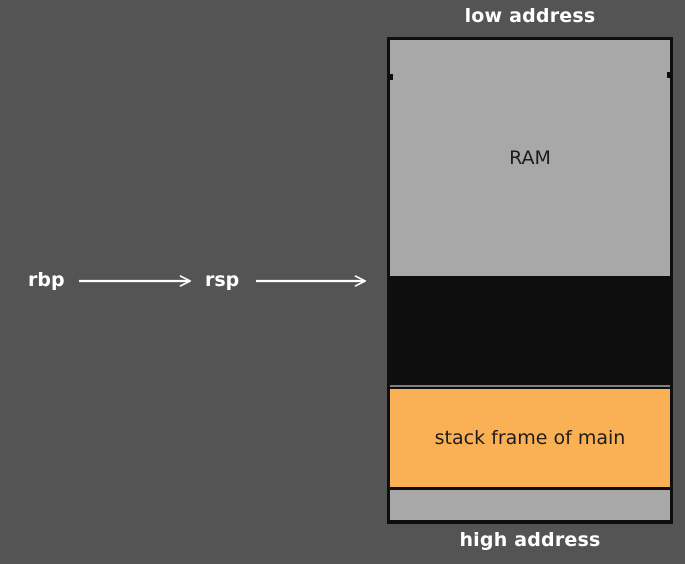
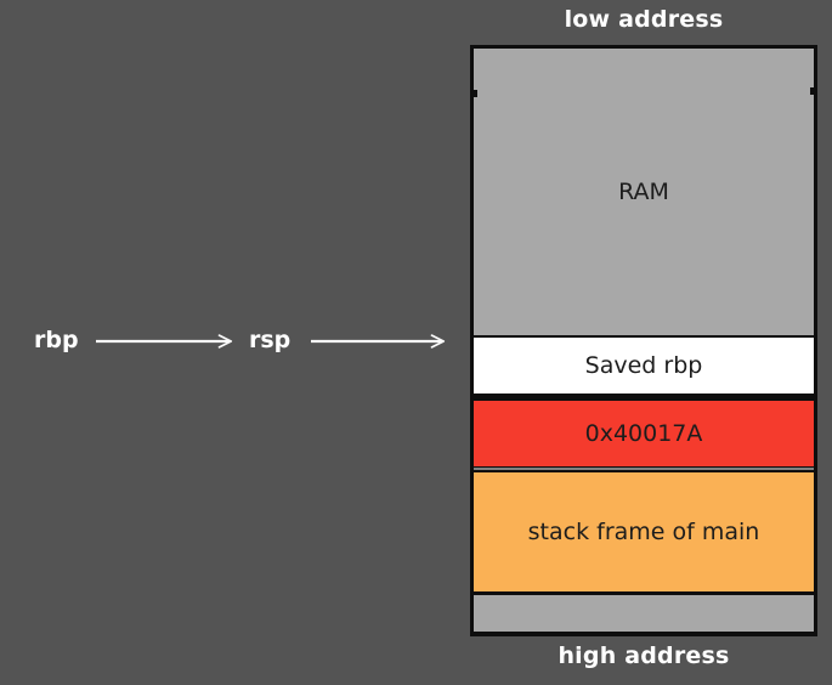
  low address
  rbp
  rsp
  RAM
+ Saved rbp
+ 0x40017A
  stack frame of main
  high address
